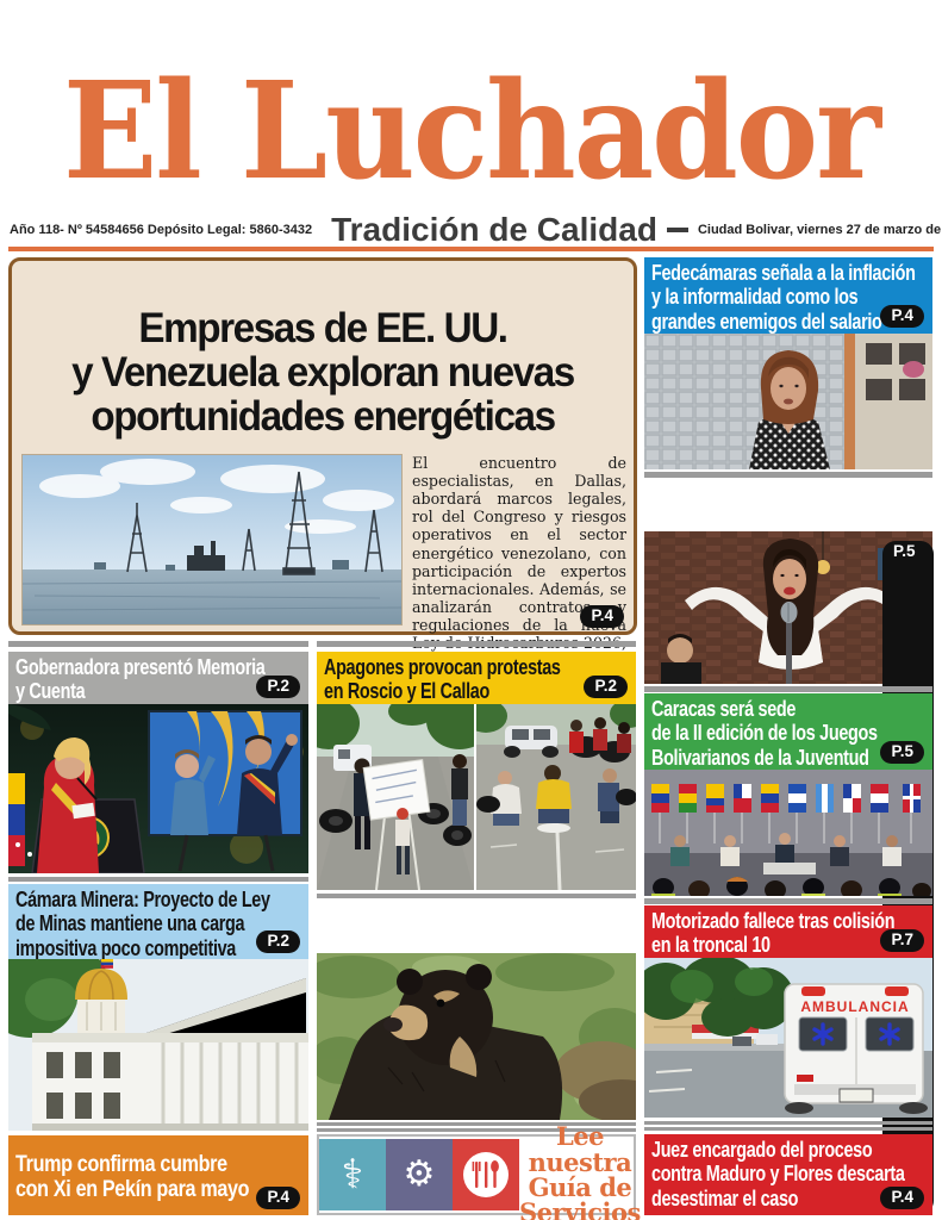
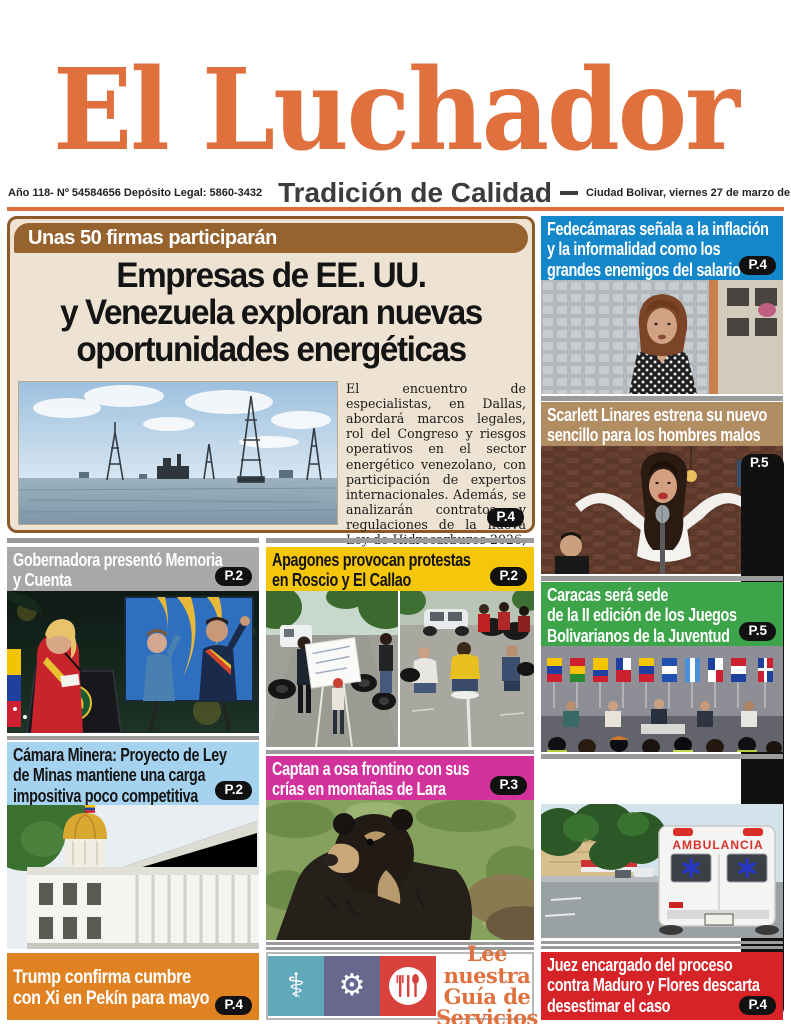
  El Luchador
  Año 118- Nº 54584656 Depósito Legal: 5860-3432
  Tradición de Calidad
  Ciudad Bolivar, viernes 27 de marzo de
+ Unas 50 firmas participarán
  Empresas de EE. UU.
  y Venezuela exploran nuevas
  oportunidades energéticas
  El encuentro de especialistas, en Dallas, abordará marcos legales, rol del Congreso y riesgos operativos en el sector energético venezolano, con participación de expertos internacionales. Además, se analizarán contrato y regulaciones de laa
  P.4
  Fedecámaras señala a la inflación
  y la informalidad como los
  grandes enemigos del salario
  P.4
+ Scarlett Linares estrena su nuevo
+ sencillo para los hombres malos
  P.5
  Caracas será sede
  de la II edición de los Juegos
  Bolivarianos de la Juventud
  P.5
- Motorizado fallece tras colisión
- en la troncal 10
- P.7
  AMBULANCIA
  Juez encargado del proceso
  contra Maduro y Flores descarta
  desestimar el caso
  P.4
  Gobernadora presentó Memoria
  y Cuenta
  P.2
  Cámara Minera: Proyecto de Ley
  de Minas mantiene una carga
  impositiva poco competitiva
  P.2
  Trump confirma cumbre
  con Xi en Pekín para mayo
  P.4
  Apagones provocan protestas
  en Roscio y El Callao
  P.2
+ Captan a osa frontino con sus
+ crías en montañas de Lara
+ P.3
  ⚕
  ⚙
  Lee nuestra
  Guía de
  Servicios
